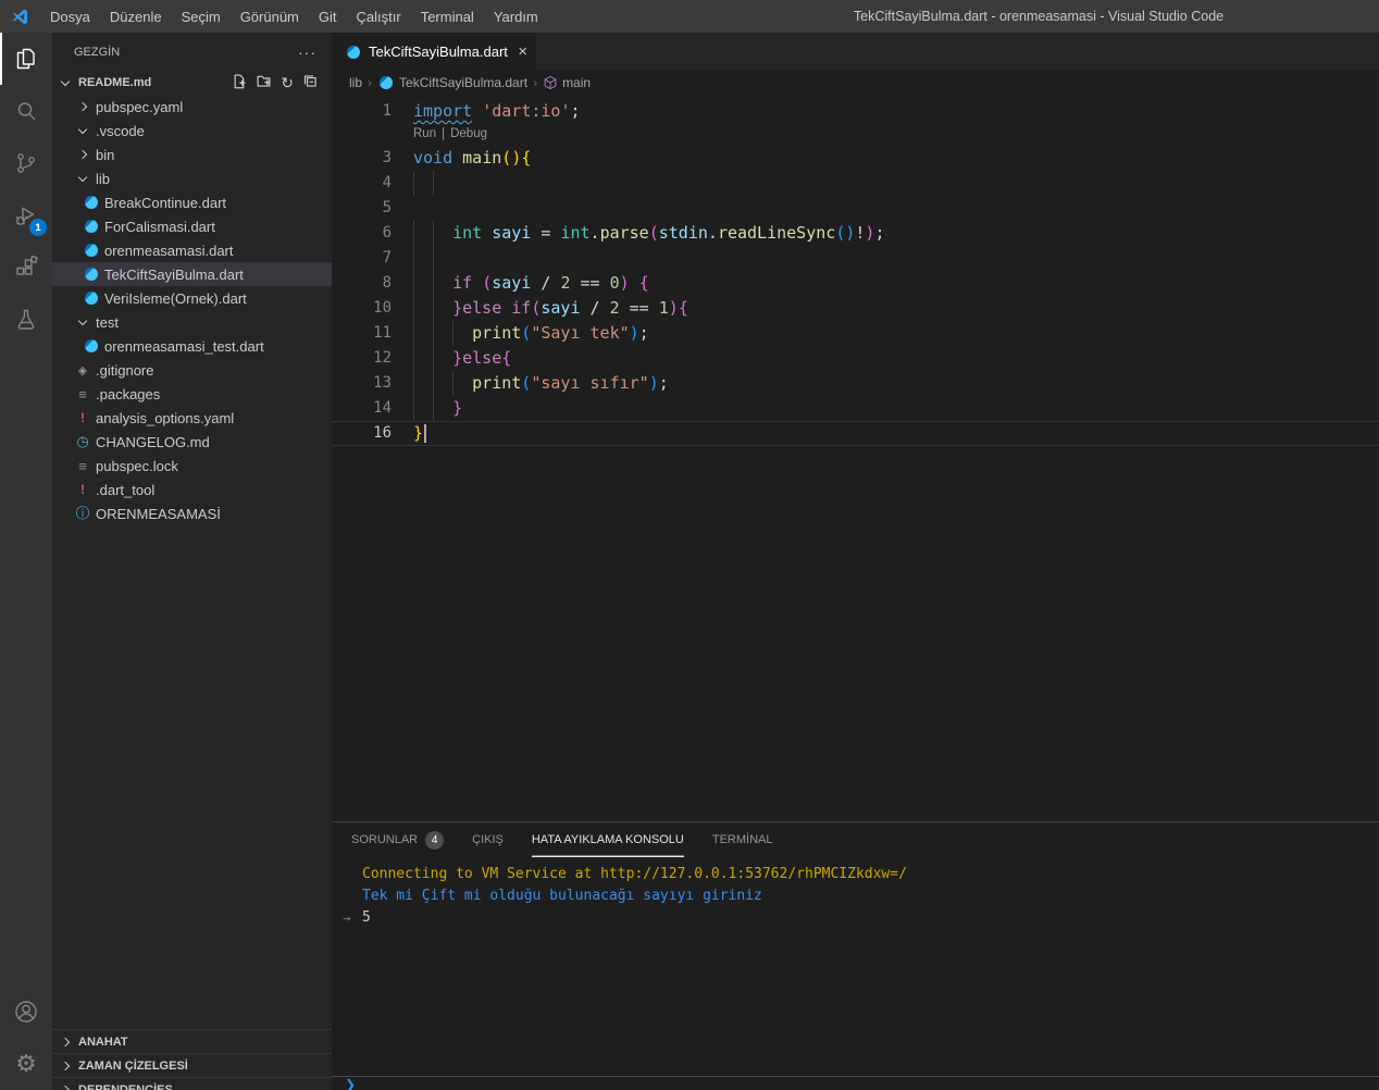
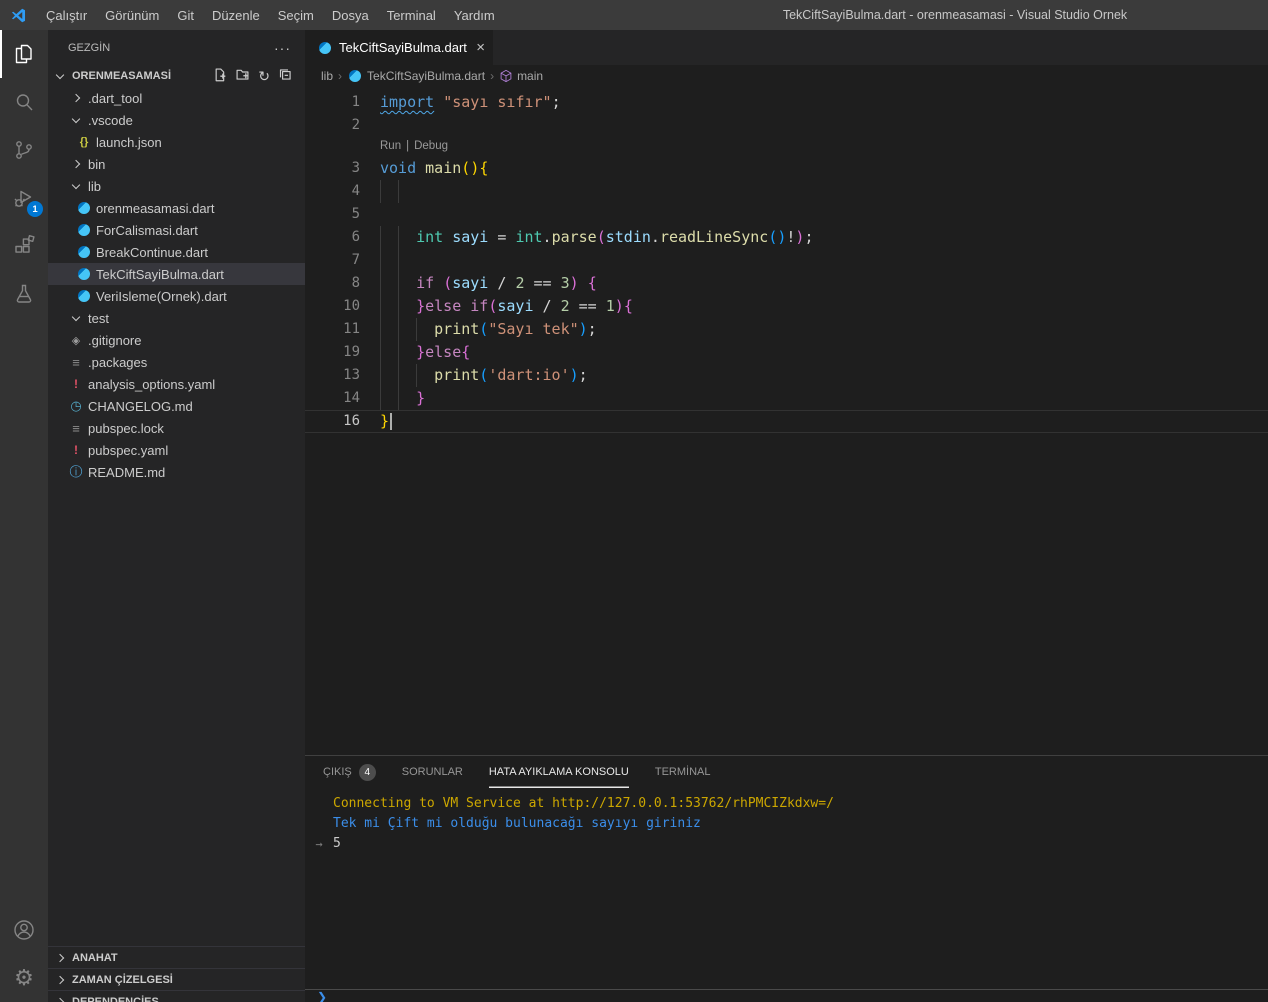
- Dosya
+ Çalıştır
- Düzenle
+ Görünüm
- Seçim
+ Git
- Görünüm
+ Düzenle
- Git
+ Seçim
- Çalıştır
+ Dosya
  Terminal
  Yardım
- TekCiftSayiBulma.dart - orenmeasamasi - Visual Studio Code
+ TekCiftSayiBulma.dart - orenmeasamasi - Visual Studio Ornek
  1
  ⚙
  GEZGİN
  ···
- README.md
+ ORENMEASAMASİ
  ↻
- pubspec.yaml
+ .dart_tool
  .vscode
+ {}
+ launch.json
  bin
  lib
- BreakContinue.dart
+ orenmeasamasi.dart
  ForCalismasi.dart
- orenmeasamasi.dart
+ BreakContinue.dart
  TekCiftSayiBulma.dart
  VeriIsleme(Ornek).dart
  test
- orenmeasamasi_test.dart
  ◈
  .gitignore
  ≡
  .packages
  !
  analysis_options.yaml
  ◷
  CHANGELOG.md
  ≡
  pubspec.lock
  !
- .dart_tool
+ pubspec.yaml
  ⓘ
- ORENMEASAMASİ
+ README.md
  ANAHAT
  ZAMAN ÇİZELGESİ
  TekCiftSayiBulma.dart
  ×
  lib
  ›
  TekCiftSayiBulma.dart
  ›
  main
  1
- import 'dart:io';
+ import "sayı sıfır";
+ 2
  Run
  |
  Debug
  3
  void main(){
  4
  5
  6
  int sayi = int.parse(stdin.readLineSync()!);
  7
  8
- if (sayi / 2 == 0) {
+ if (sayi / 2 == 3) {
  10
  }else if(sayi / 2 == 1){
  11
  print("Sayı tek");
- 12
+ 19
  }else{
  13
- print("sayı sıfır");
+ print('dart:io');
  14
  }
  16
  }
- SORUNLAR
+ ÇIKIŞ
  4
- ÇIKIŞ
+ SORUNLAR
  HATA AYIKLAMA KONSOLU
  TERMİNAL
  Connecting to VM Service at http://127.0.0.1:53762/rhPMCIZkdxw=/
  Tek mi Çift mi olduğu bulunacağı sayıyı giriniz
  →
  5
  ❯
